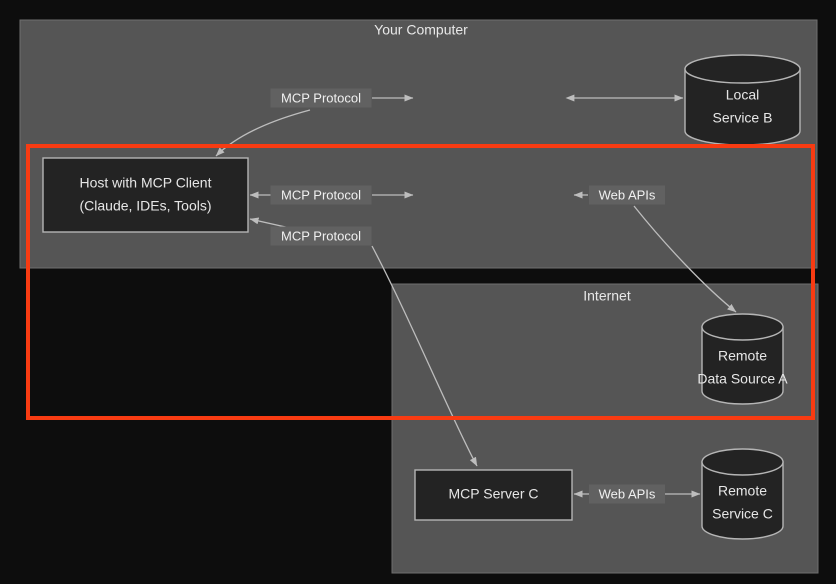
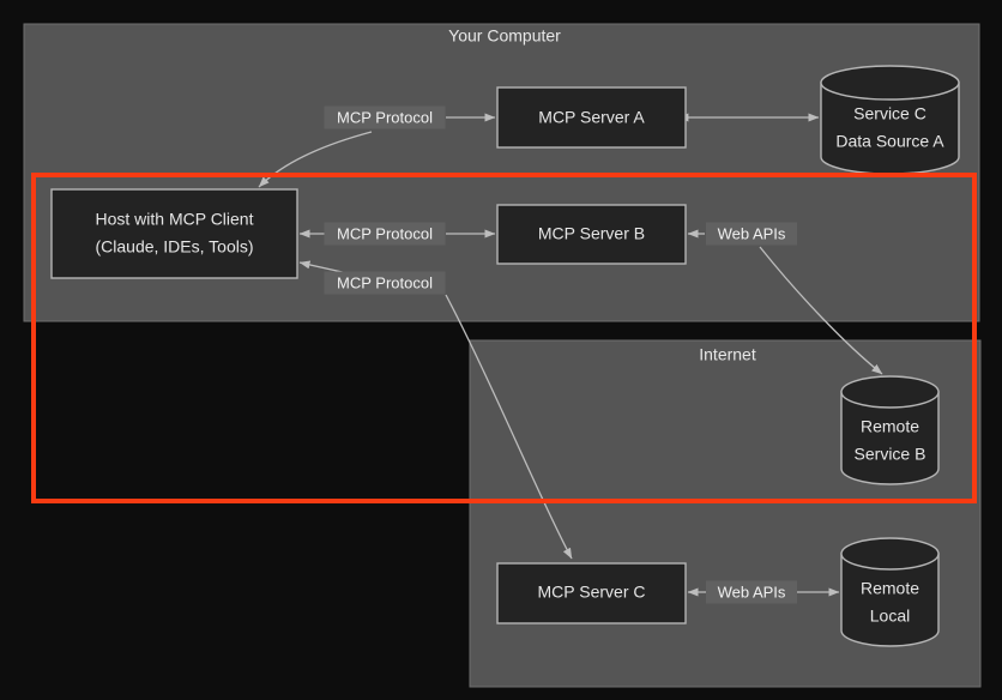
  Your Computer
  Internet
+ MCP Server A
- Local
+ Service C
- Service B
+ Data Source A
  Host with MCP Client
  (Claude, IDEs, Tools)
+ MCP Server B
  Remote
- Data Source A
+ Service B
  MCP Server C
  Remote
- Service C
+ Local
  MCP Protocol
  MCP Protocol
  Web APIs
  MCP Protocol
  Web APIs
